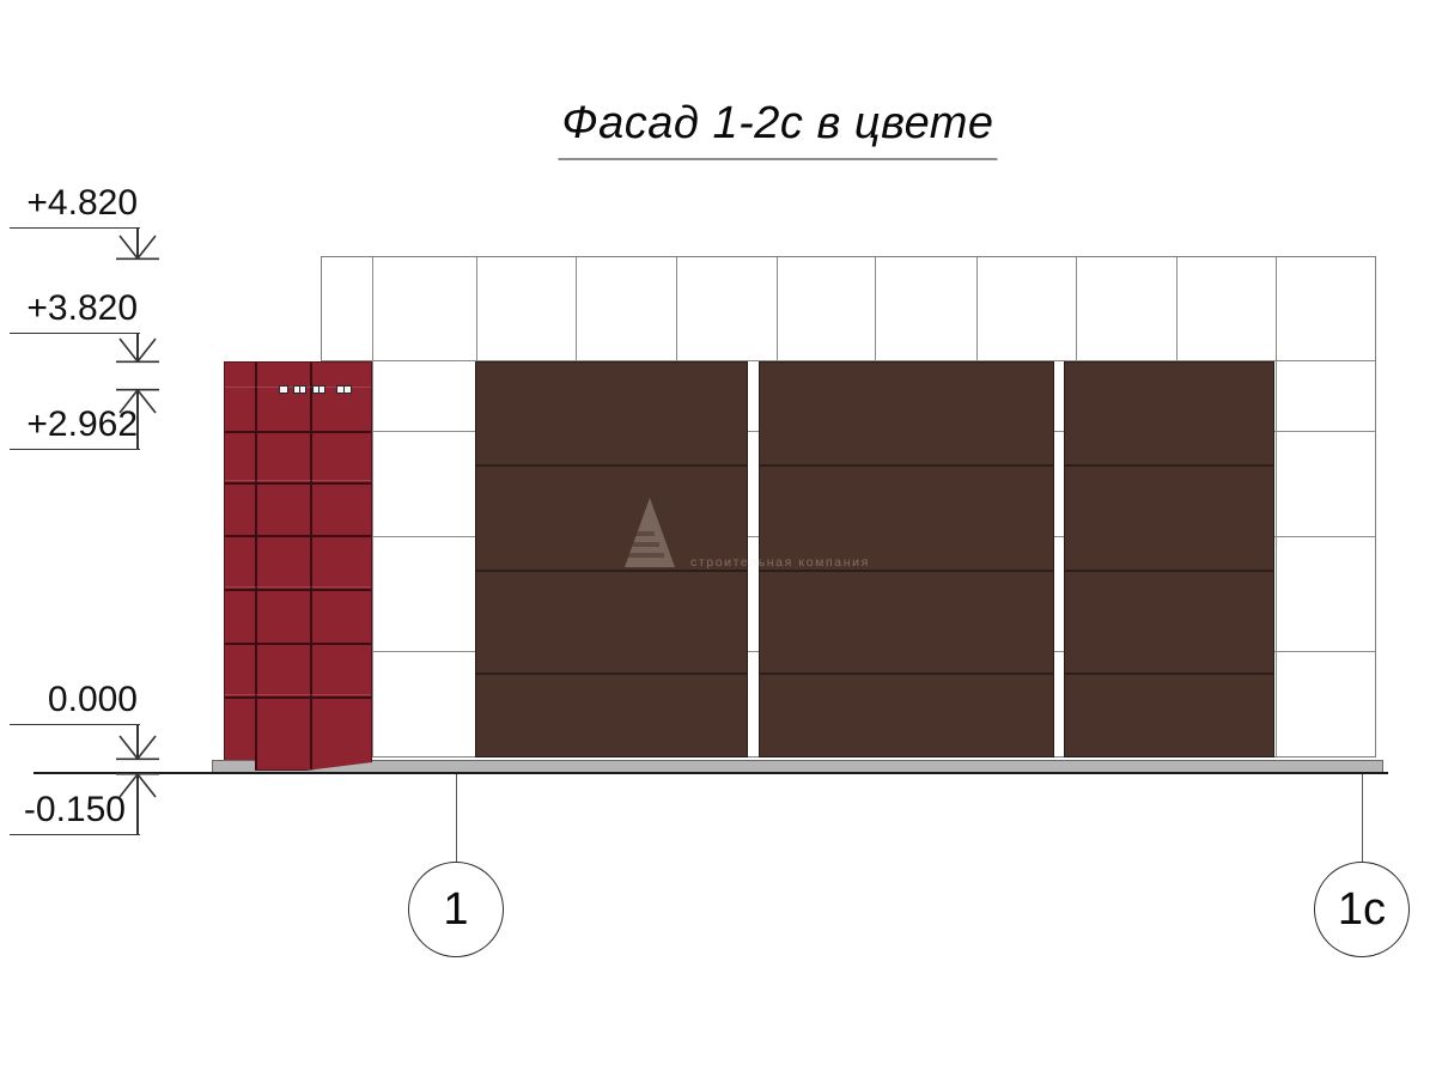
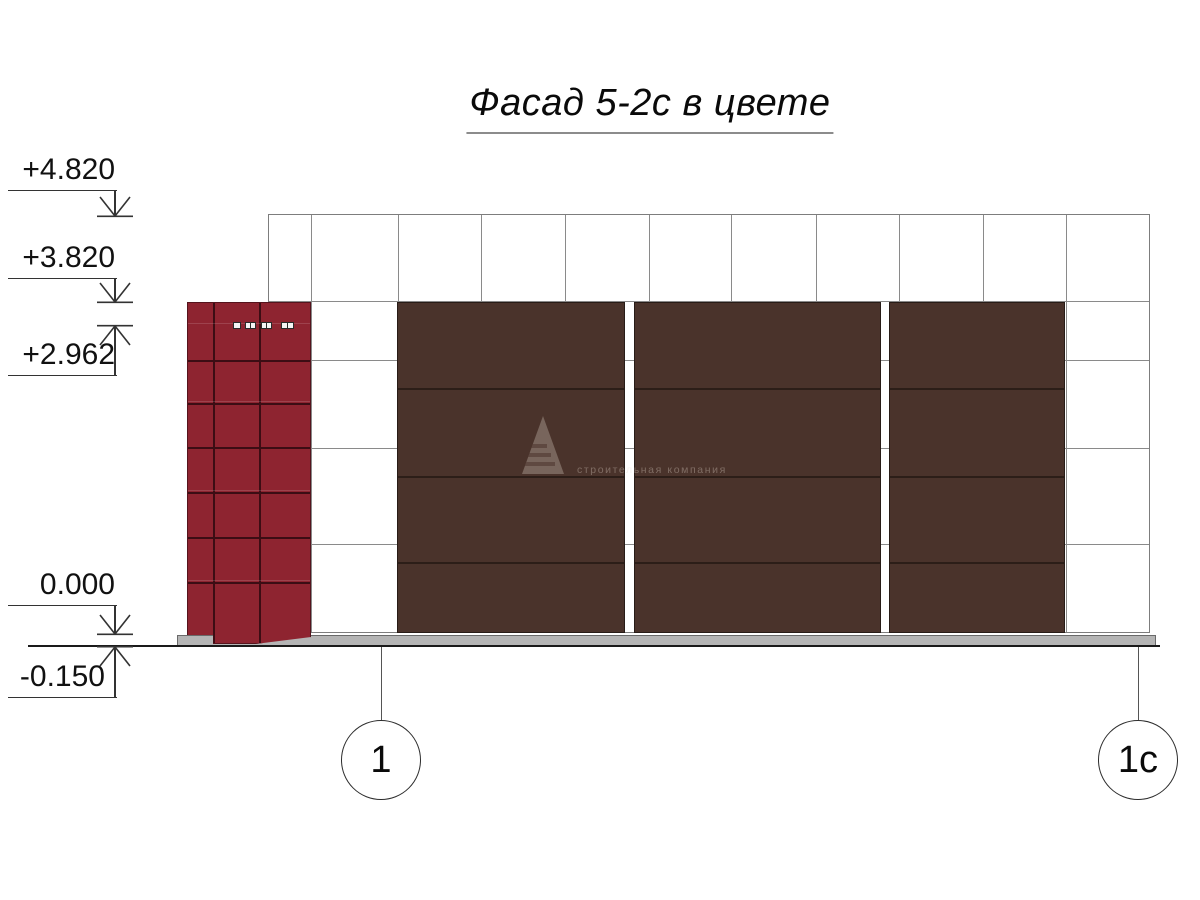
- Фасад 1-2с в цвете
+ Фасад 5-2с в цвете
  строительная компания
  1
  1с
  +4.820
  +3.820
  +2.962
  0.000
  -0.150
